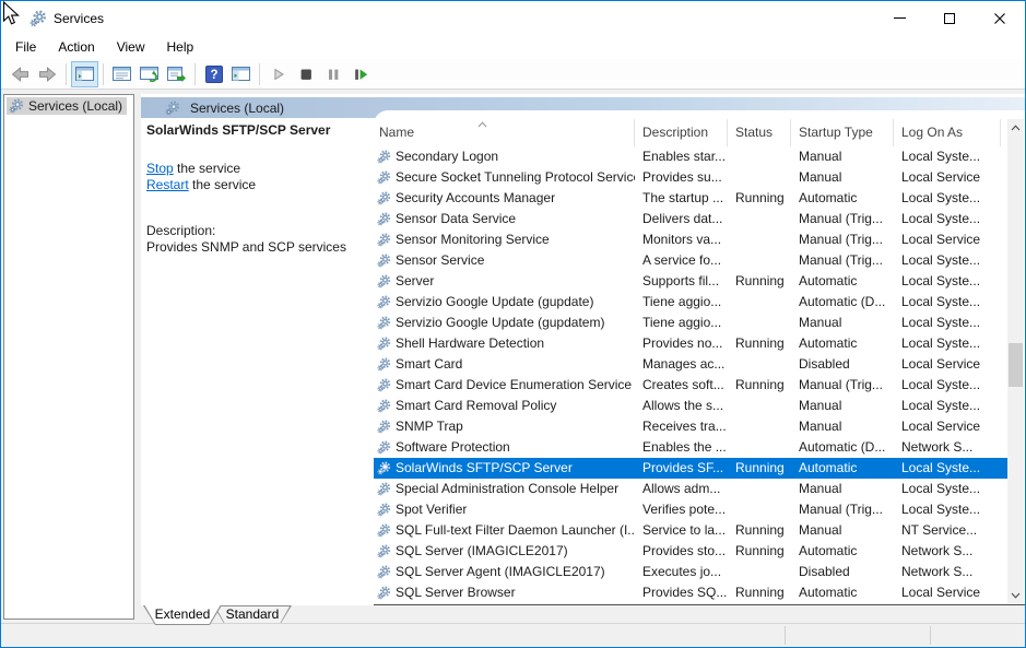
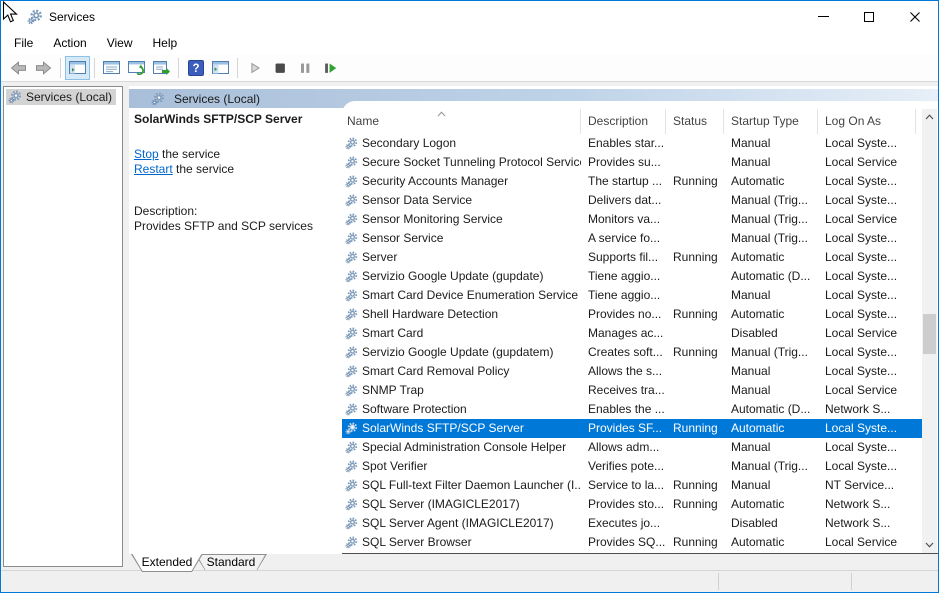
  Services
  File
  Action
  View
  Help
  ?
  Services (Local)
  Services (Local)
  SolarWinds SFTP/SCP Server
  Stop the service
  Restart the service
  Description:
- Provides SNMP and SCP services
+ Provides SFTP and SCP services
  Name
  Description
  Status
  Startup Type
  Log On As
  Secondary Logon
  Enables star...
  Manual
  Local Syste...
  Secure Socket Tunneling Protocol Servic
  Provides su...
  Manual
  Local Service
  Security Accounts Manager
  The startup ...
  Running
  Automatic
  Local Syste...
  Sensor Data Service
  Delivers dat...
  Manual (Trig...
  Local Syste...
  Sensor Monitoring Service
  Monitors va...
  Manual (Trig...
  Local Service
  Sensor Service
  A service fo...
  Manual (Trig...
  Local Syste...
  Server
  Supports fil...
  Running
  Automatic
  Local Syste...
  Servizio Google Update (gupdate)
  Tiene aggio...
  Automatic (D...
  Local Syste...
- Servizio Google Update (gupdatem)
+ Smart Card Device Enumeration Service
  Tiene aggio...
  Manual
  Local Syste...
  Shell Hardware Detection
  Provides no...
  Running
  Automatic
  Local Syste...
  Smart Card
  Manages ac...
  Disabled
  Local Service
- Smart Card Device Enumeration Service
+ Servizio Google Update (gupdatem)
  Creates soft...
  Running
  Manual (Trig...
  Local Syste...
  Smart Card Removal Policy
  Allows the s...
  Manual
  Local Syste...
  SNMP Trap
  Receives tra...
  Manual
  Local Service
  Software Protection
  Enables the ...
  Automatic (D...
  Network S...
  SolarWinds SFTP/SCP Server
  Provides SF...
  Running
  Automatic
  Local Syste...
  Special Administration Console Helper
  Allows adm...
  Manual
  Local Syste...
  Spot Verifier
  Verifies pote...
  Manual (Trig...
  Local Syste...
  SQL Full-text Filter Daemon Launcher (I..
  Service to la...
  Running
  Manual
  NT Service...
  SQL Server (IMAGICLE2017)
  Provides sto...
  Running
  Automatic
  Network S...
  SQL Server Agent (IMAGICLE2017)
  Executes jo...
  Disabled
  Network S...
  SQL Server Browser
  Provides SQ...
  Running
  Automatic
  Local Service
  Extended
  Standard
